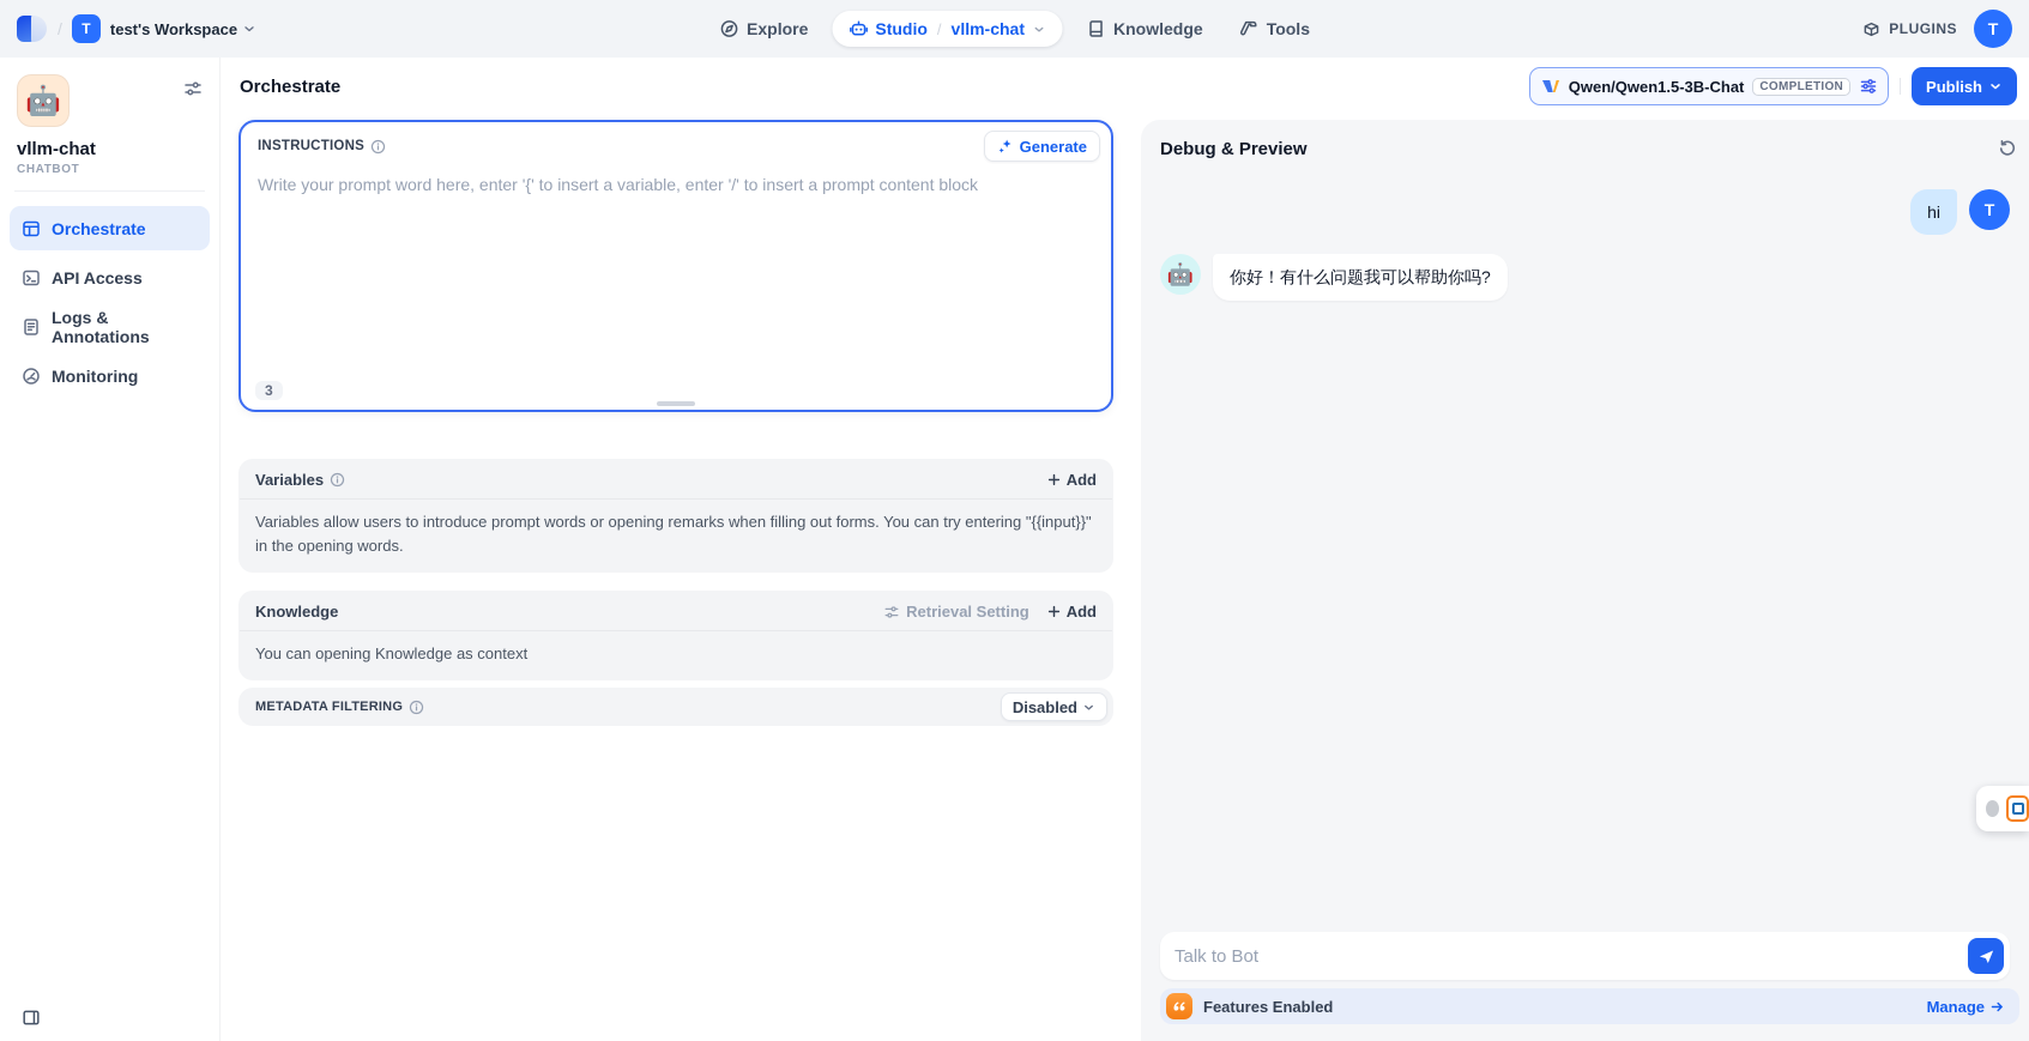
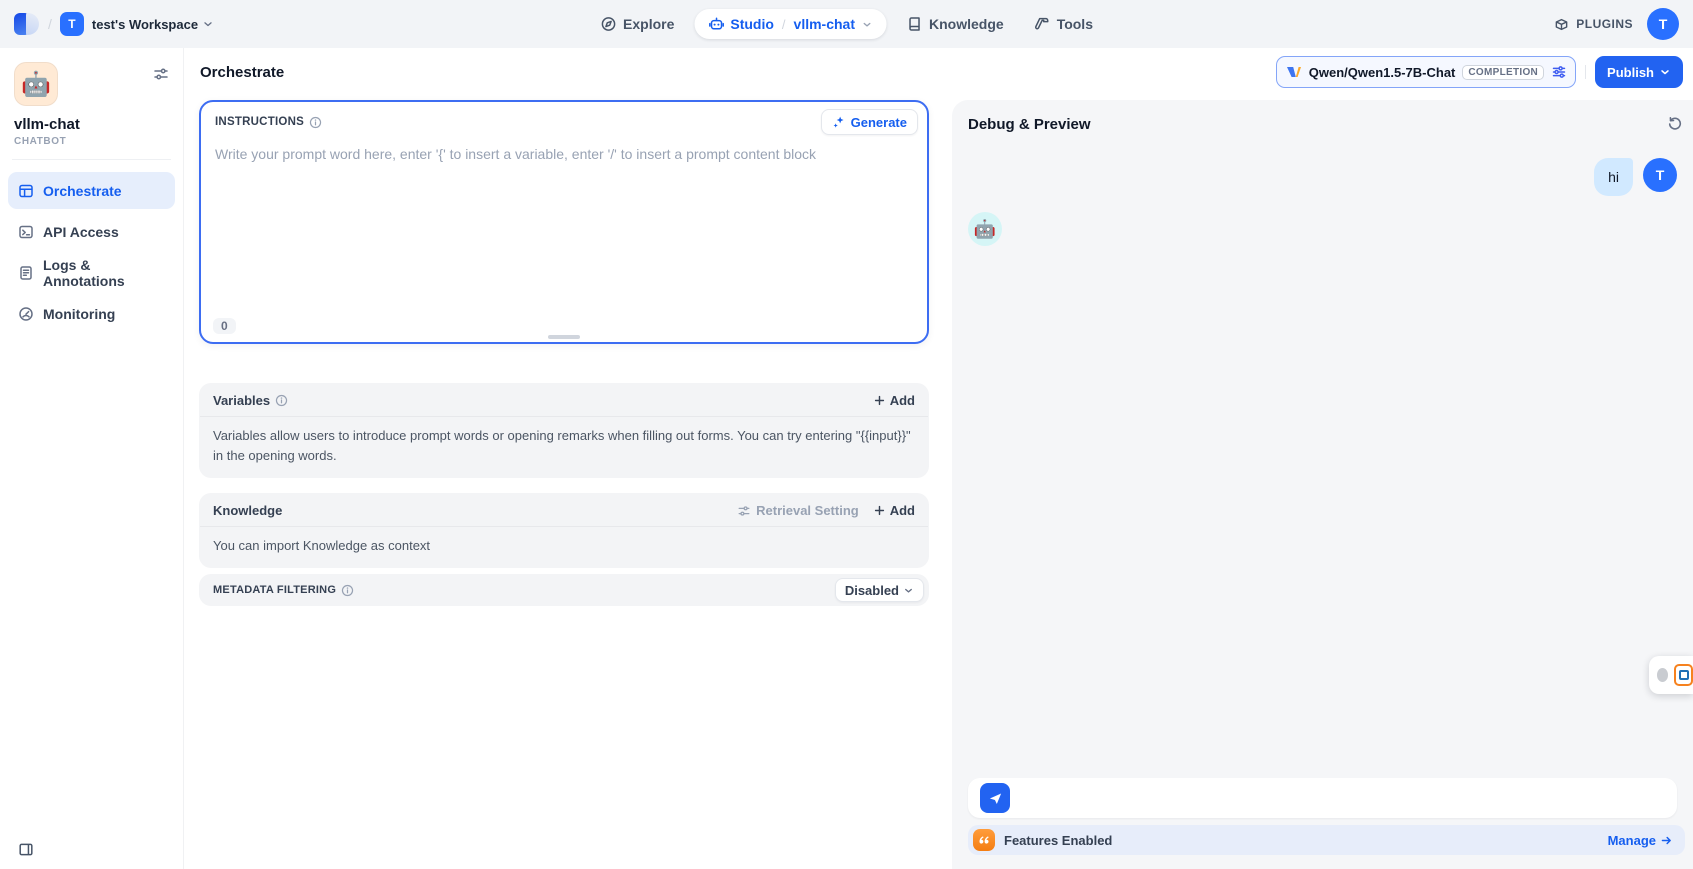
  /
  T
  test's Workspace
  Explore
  Studio
  /
  vllm-chat
  Knowledge
  Tools
  PLUGINS
  T
  🤖
  vllm-chat
  CHATBOT
  Orchestrate
  API Access
  Logs & Annotations
  Monitoring
  Orchestrate
- Qwen/Qwen1.5-3B-Chat
+ Qwen/Qwen1.5-7B-Chat
  COMPLETION
  Publish
  INSTRUCTIONS
  Generate
  Write your prompt word here, enter '{' to insert a variable, enter '/' to insert a prompt content block
- 3
+ 0
  Variables
  Add
  Variables allow users to introduce prompt words or opening remarks when filling out forms. You can try entering "{{input}}" in the opening words.
  Knowledge
  Retrieval Setting
  Add
- You can opening Knowledge as context
+ You can import Knowledge as context
  METADATA FILTERING
  Disabled
  Debug & Preview
  T
  hi
  🤖
- 你好！有什么问题我可以帮助你吗?
- Talk to Bot
  Features Enabled
  Manage
